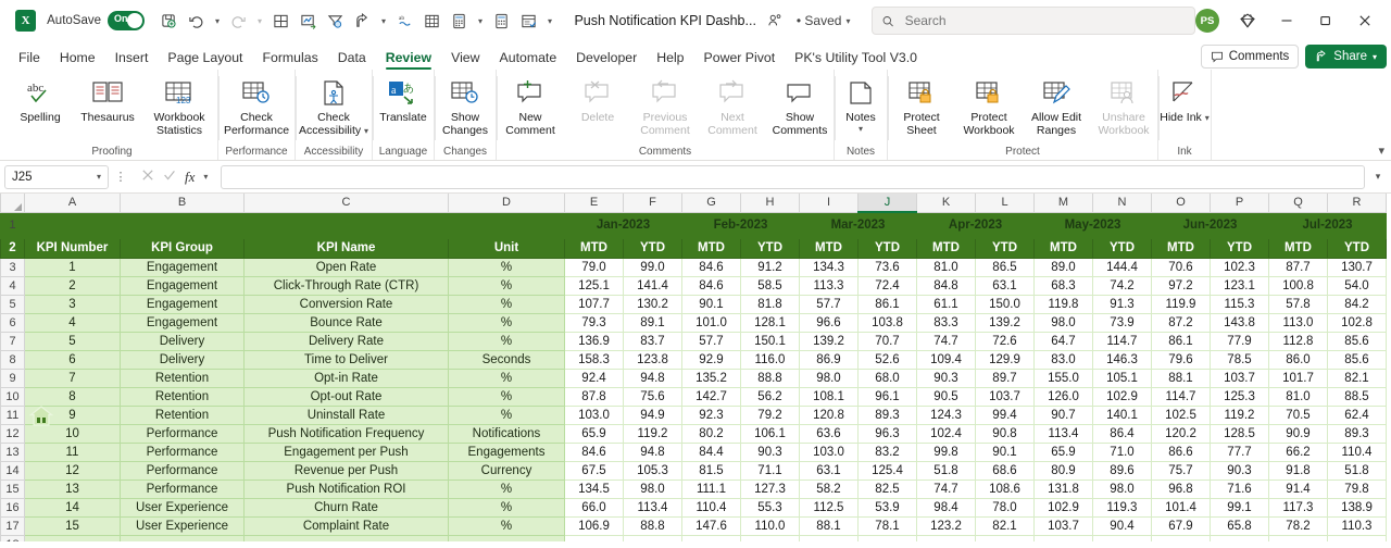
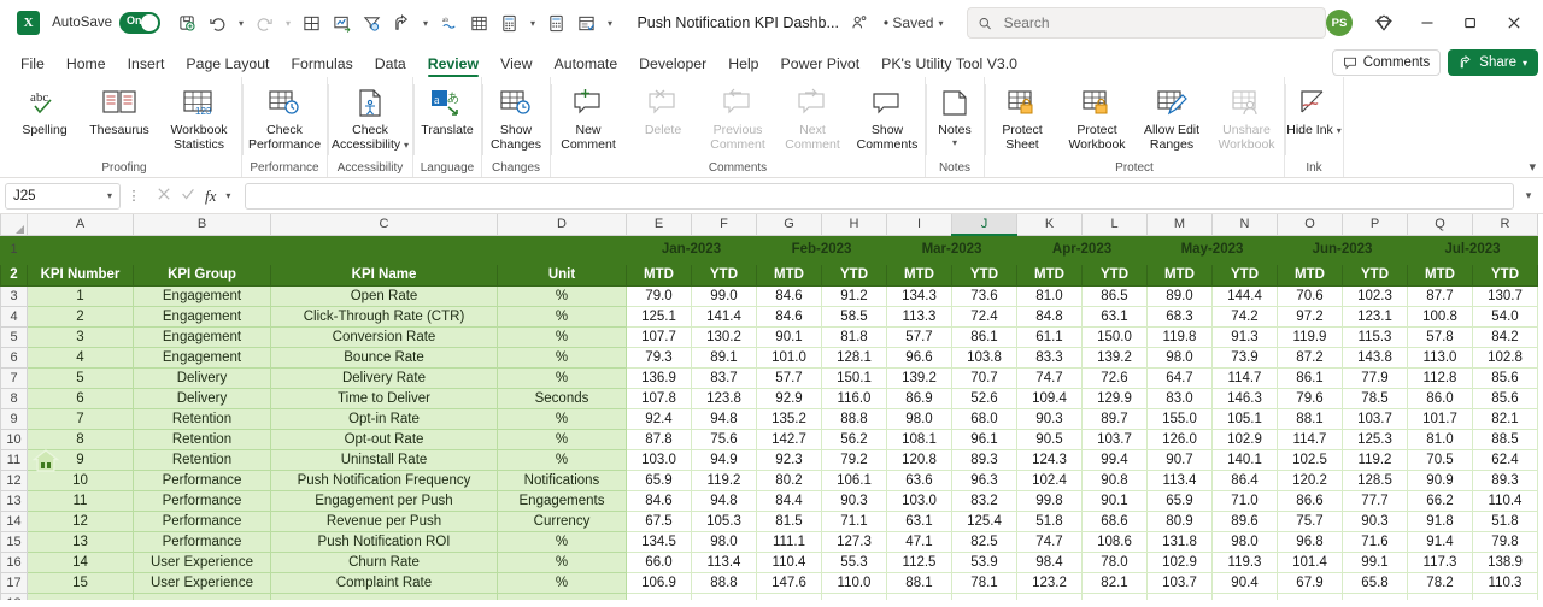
  X
  AutoSave
  On
  ▾
  ▾
  ▾
  ▾
  ▾
  Push Notification KPI Dashb...
  • Saved
  ▾
  Search
  PS
  File
  Home
  Insert
  Page Layout
  Formulas
  Data
  Review
  View
  Automate
  Developer
  Help
  Power Pivot
  PK's Utility Tool V3.0
  Comments
  Share
  ▾
  abc
  Spelling
  Thesaurus
  123
  Workbook Statistics
  Proofing
  Check Performance
  Performance
  Check Accessibility ▾
  Accessibility
  a
  あ
  Translate
  Language
  Show Changes
  Changes
  New Comment
  Delete
  Previous Comment
  Next Comment
  Show Comments
  Comments
  Notes
  ▾
  Notes
  Protect Sheet
  Protect Workbook
  Allow Edit Ranges
  Unshare Workbook
  Protect
  Hide Ink ▾
  Ink
  ▾
  J25
  ▾
  ⋮
  fx
  ▾
  ▾
  	A	B	C	D	E	F	G	H	I	J	K	L	M	N	O	P	Q	R
  1		Jan-2023	Feb-2023	Mar-2023	Apr-2023	May-2023	Jun-2023	Jul-2023
  2	KPI Number	KPI Group	KPI Name	Unit	MTD	YTD	MTD	YTD	MTD	YTD	MTD	YTD	MTD	YTD	MTD	YTD	MTD	YTD
  3	1	Engagement	Open Rate	%	79.0	99.0	84.6	91.2	134.3	73.6	81.0	86.5	89.0	144.4	70.6	102.3	87.7	130.7
  4	2	Engagement	Click-Through Rate (CTR)	%	125.1	141.4	84.6	58.5	113.3	72.4	84.8	63.1	68.3	74.2	97.2	123.1	100.8	54.0
  5	3	Engagement	Conversion Rate	%	107.7	130.2	90.1	81.8	57.7	86.1	61.1	150.0	119.8	91.3	119.9	115.3	57.8	84.2
  6	4	Engagement	Bounce Rate	%	79.3	89.1	101.0	128.1	96.6	103.8	83.3	139.2	98.0	73.9	87.2	143.8	113.0	102.8
  7	5	Delivery	Delivery Rate	%	136.9	83.7	57.7	150.1	139.2	70.7	74.7	72.6	64.7	114.7	86.1	77.9	112.8	85.6
- 8	6	Delivery	Time to Deliver	Seconds	158.3	123.8	92.9	116.0	86.9	52.6	109.4	129.9	83.0	146.3	79.6	78.5	86.0	85.6
+ 8	6	Delivery	Time to Deliver	Seconds	107.8	123.8	92.9	116.0	86.9	52.6	109.4	129.9	83.0	146.3	79.6	78.5	86.0	85.6
  9	7	Retention	Opt-in Rate	%	92.4	94.8	135.2	88.8	98.0	68.0	90.3	89.7	155.0	105.1	88.1	103.7	101.7	82.1
  10	8	Retention	Opt-out Rate	%	87.8	75.6	142.7	56.2	108.1	96.1	90.5	103.7	126.0	102.9	114.7	125.3	81.0	88.5
  11	9	Retention	Uninstall Rate	%	103.0	94.9	92.3	79.2	120.8	89.3	124.3	99.4	90.7	140.1	102.5	119.2	70.5	62.4
  12	10	Performance	Push Notification Frequency	Notifications	65.9	119.2	80.2	106.1	63.6	96.3	102.4	90.8	113.4	86.4	120.2	128.5	90.9	89.3
  13	11	Performance	Engagement per Push	Engagements	84.6	94.8	84.4	90.3	103.0	83.2	99.8	90.1	65.9	71.0	86.6	77.7	66.2	110.4
  14	12	Performance	Revenue per Push	Currency	67.5	105.3	81.5	71.1	63.1	125.4	51.8	68.6	80.9	89.6	75.7	90.3	91.8	51.8
- 15	13	Performance	Push Notification ROI	%	134.5	98.0	111.1	127.3	58.2	82.5	74.7	108.6	131.8	98.0	96.8	71.6	91.4	79.8
+ 15	13	Performance	Push Notification ROI	%	134.5	98.0	111.1	127.3	47.1	82.5	74.7	108.6	131.8	98.0	96.8	71.6	91.4	79.8
  16	14	User Experience	Churn Rate	%	66.0	113.4	110.4	55.3	112.5	53.9	98.4	78.0	102.9	119.3	101.4	99.1	117.3	138.9
  17	15	User Experience	Complaint Rate	%	106.9	88.8	147.6	110.0	88.1	78.1	123.2	82.1	103.7	90.4	67.9	65.8	78.2	110.3
